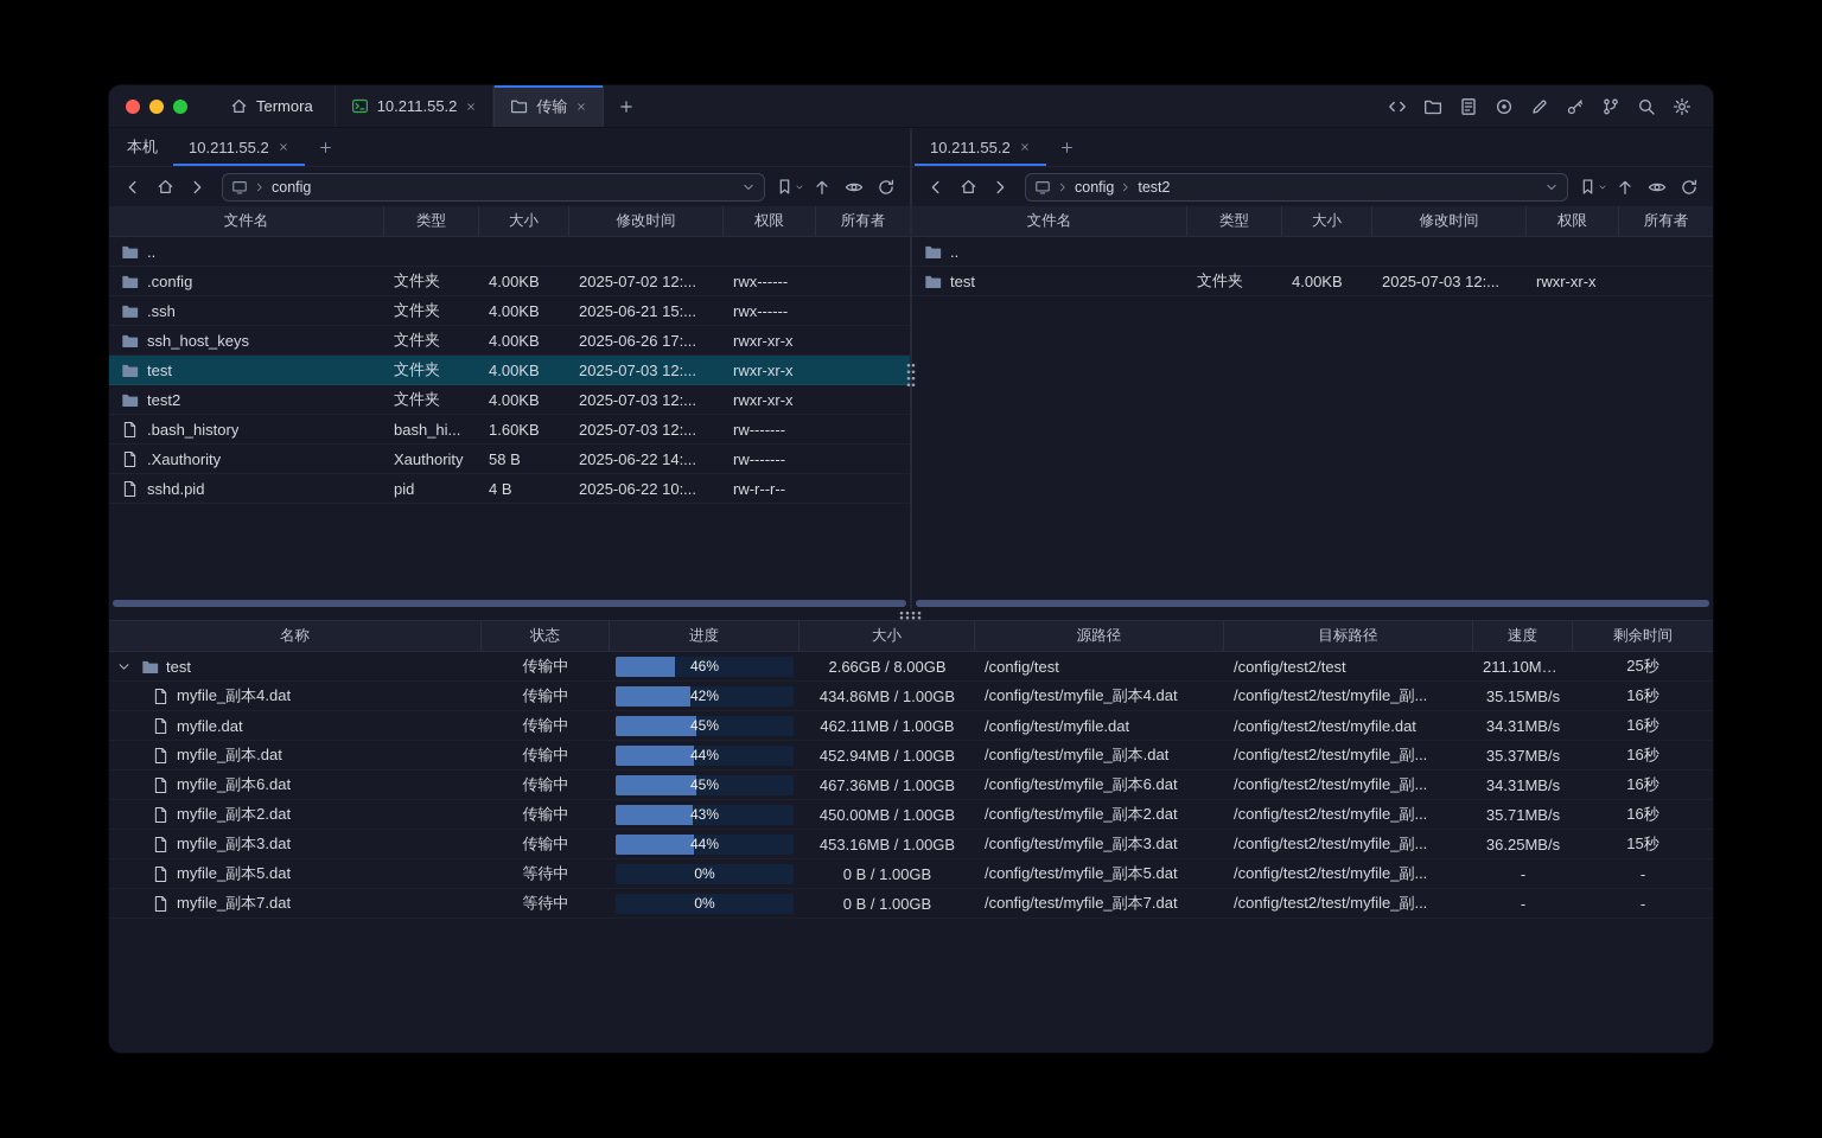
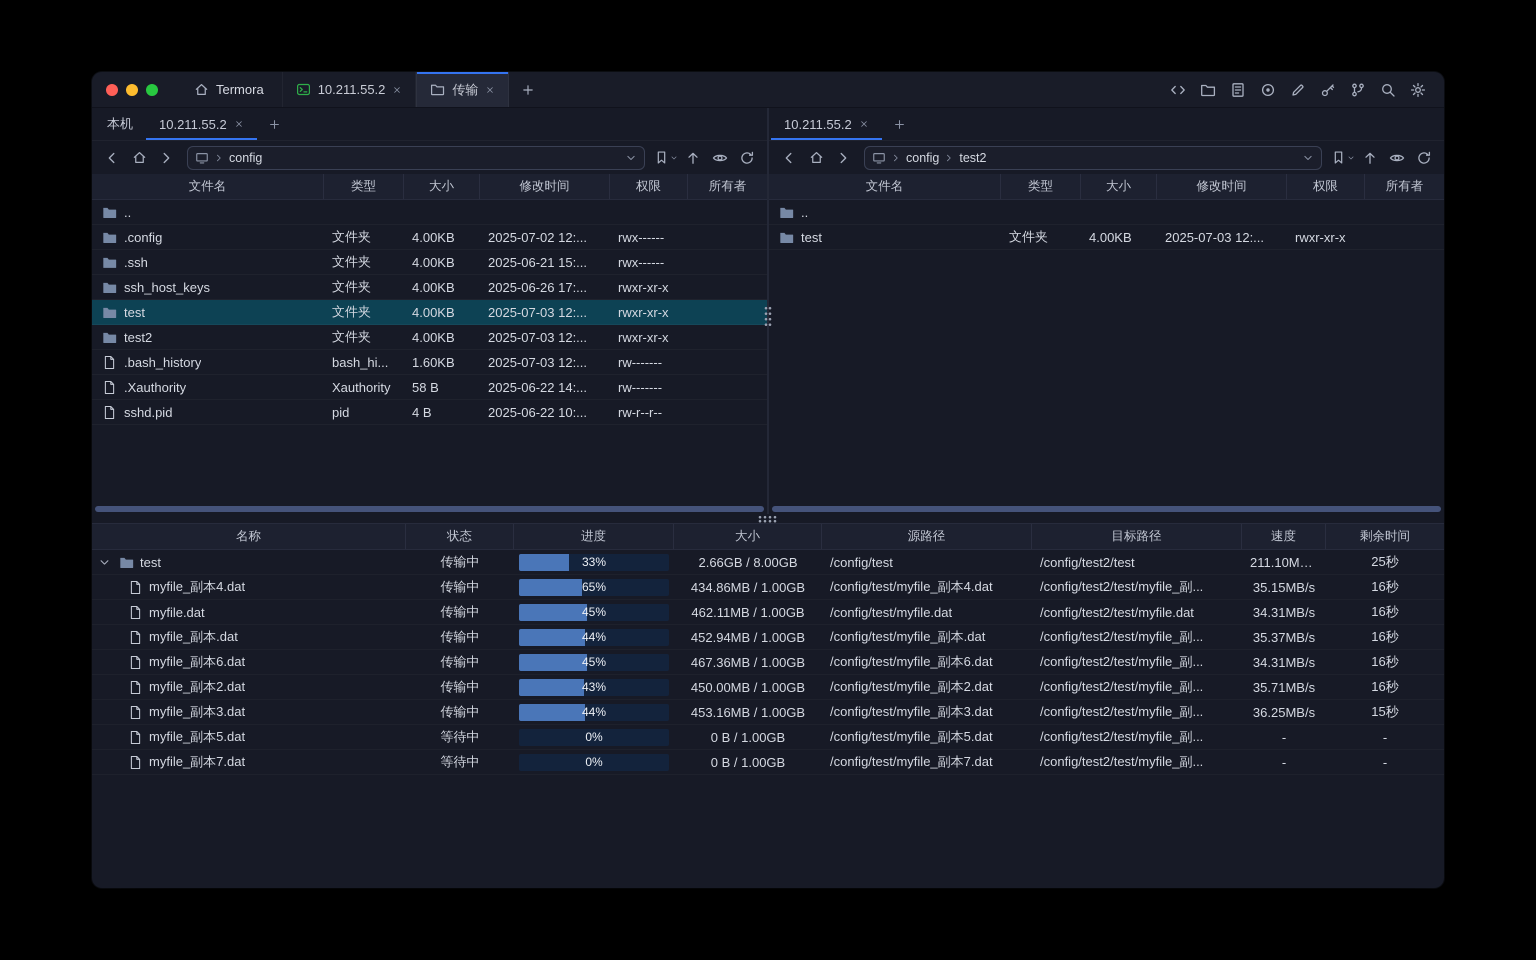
  Termora
  10.211.55.2
  传输
  本机
  10.211.55.2
  config
  文件名
  类型
  大小
  修改时间
  权限
  所有者
  ..
  .config
  文件夹
  4.00KB
  2025-07-02 12:...
  rwx------
  .ssh
  文件夹
  4.00KB
  2025-06-21 15:...
  rwx------
  ssh_host_keys
  文件夹
  4.00KB
  2025-06-26 17:...
  rwxr-xr-x
  test
  文件夹
  4.00KB
  2025-07-03 12:...
  rwxr-xr-x
  test2
  文件夹
  4.00KB
  2025-07-03 12:...
  rwxr-xr-x
  .bash_history
  bash_hi...
  1.60KB
  2025-07-03 12:...
  rw-------
  .Xauthority
  Xauthority
  58 B
  2025-06-22 14:...
  rw-------
  sshd.pid
  pid
  4 B
  2025-06-22 10:...
  rw-r--r--
  10.211.55.2
  config
  test2
  文件名
  类型
  大小
  修改时间
  权限
  所有者
  ..
  test
  文件夹
  4.00KB
  2025-07-03 12:...
  rwxr-xr-x
  名称
  状态
  进度
  大小
  源路径
  目标路径
  速度
  剩余时间
  test
  传输中
- 46%
+ 33%
  2.66GB / 8.00GB
  /config/test
  /config/test2/test
  211.10MB/s
  25秒
  myfile_副本4.dat
  传输中
- 42%
+ 65%
  434.86MB / 1.00GB
  /config/test/myfile_副本4.dat
  /config/test2/test/myfile_副...
  35.15MB/s
  16秒
  myfile.dat
  传输中
  45%
  462.11MB / 1.00GB
  /config/test/myfile.dat
  /config/test2/test/myfile.dat
  34.31MB/s
  16秒
  myfile_副本.dat
  传输中
  44%
  452.94MB / 1.00GB
  /config/test/myfile_副本.dat
  /config/test2/test/myfile_副...
  35.37MB/s
  16秒
  myfile_副本6.dat
  传输中
  45%
  467.36MB / 1.00GB
  /config/test/myfile_副本6.dat
  /config/test2/test/myfile_副...
  34.31MB/s
  16秒
  myfile_副本2.dat
  传输中
  43%
  450.00MB / 1.00GB
  /config/test/myfile_副本2.dat
  /config/test2/test/myfile_副...
  35.71MB/s
  16秒
  myfile_副本3.dat
  传输中
  44%
  453.16MB / 1.00GB
  /config/test/myfile_副本3.dat
  /config/test2/test/myfile_副...
  36.25MB/s
  15秒
  myfile_副本5.dat
  等待中
  0%
  0 B / 1.00GB
  /config/test/myfile_副本5.dat
  /config/test2/test/myfile_副...
  -
  -
  myfile_副本7.dat
  等待中
  0%
  0 B / 1.00GB
  /config/test/myfile_副本7.dat
  /config/test2/test/myfile_副...
  -
  -
